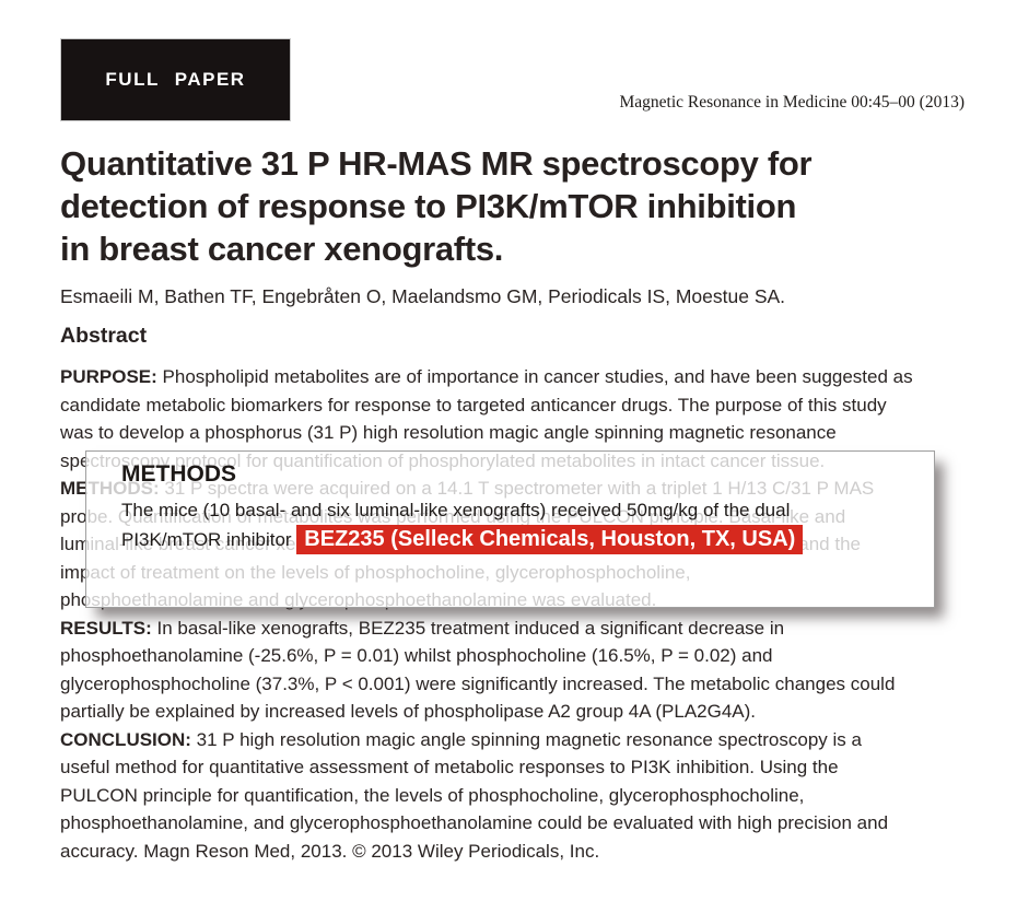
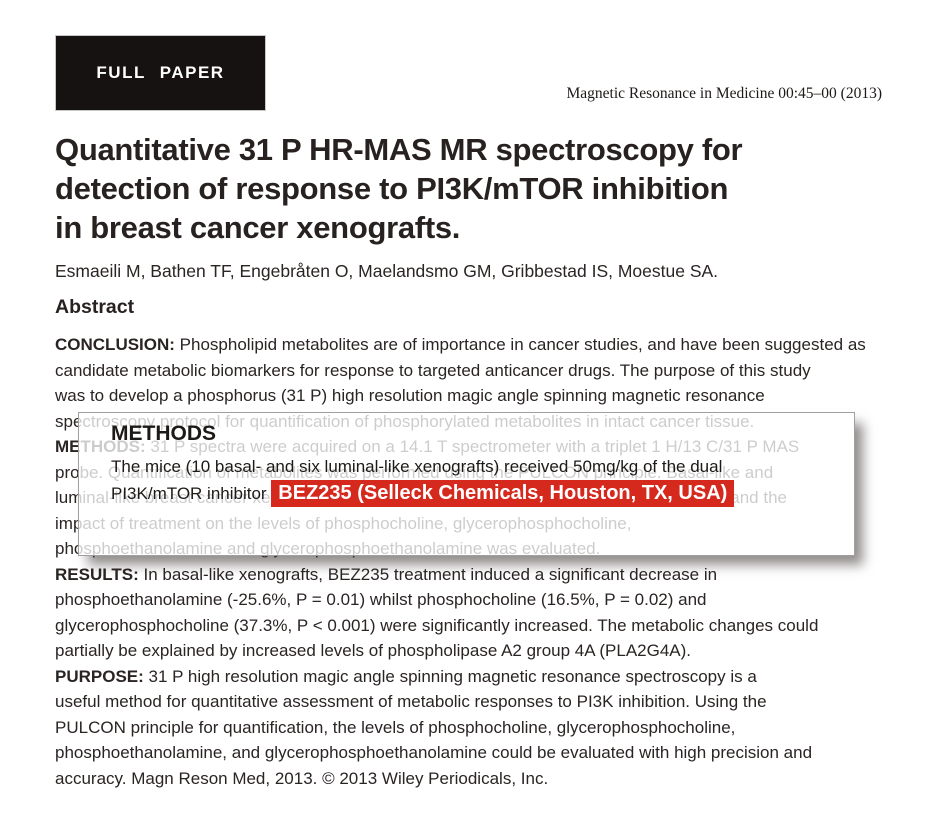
  FULL PAPER
  Magnetic Resonance in Medicine 00:45–00 (2013)
  Quantitative 31 P HR-MAS MR spectroscopy for
  detection of response to PI3K/mTOR inhibition
  in breast cancer xenografts.
- Esmaeili M, Bathen TF, Engebråten O, Maelandsmo GM, Periodicals IS, Moestue SA.
+ Esmaeili M, Bathen TF, Engebråten O, Maelandsmo GM, Gribbestad IS, Moestue SA.
  Abstract
- PURPOSE: Phospholipid metabolites are of importance in cancer studies, and have been suggested as
+ CONCLUSION: Phospholipid metabolites are of importance in cancer studies, and have been suggested as
  candidate metabolic biomarkers for response to targeted anticancer drugs. The purpose of this study
  was to develop a phosphorus (31 P) high resolution magic angle spinning magnetic resonance
  spectroscopy protocol for quantification of phosphorylated metabolites in intact cancer tissue.
  METHODS: 31 P spectra were acquired on a 14.1 T spectrometer with a triplet 1 H/13 C/31 P MAS
  probe. Quantification of metabolites was performed using the PULCON principle. Basal-like and
  impact of treatment on the levels of phosphocholine, glycerophosphocholine,
  phosphoethanolamine and glycerophosphoethanolamine was evaluated.
  RESULTS: In basal-like xenografts, BEZ235 treatment induced a significant decrease in
  phosphoethanolamine (-25.6%, P = 0.01) whilst phosphocholine (16.5%, P = 0.02) and
  glycerophosphocholine (37.3%, P < 0.001) were significantly increased. The metabolic changes could
  partially be explained by increased levels of phospholipase A2 group 4A (PLA2G4A).
- CONCLUSION: 31 P high resolution magic angle spinning magnetic resonance spectroscopy is a
+ PURPOSE: 31 P high resolution magic angle spinning magnetic resonance spectroscopy is a
  useful method for quantitative assessment of metabolic responses to PI3K inhibition. Using the
  PULCON principle for quantification, the levels of phosphocholine, glycerophosphocholine,
  phosphoethanolamine, and glycerophosphoethanolamine could be evaluated with high precision and
  accuracy. Magn Reson Med, 2013. © 2013 Wiley Periodicals, Inc.
  METHODS
  The mice (10 basal- and six luminal-like xenografts) received 50mg/kg of the dual
  PI3K/mTOR inhibitor BEZ235 (Selleck Chemicals, Houston, TX, USA)
